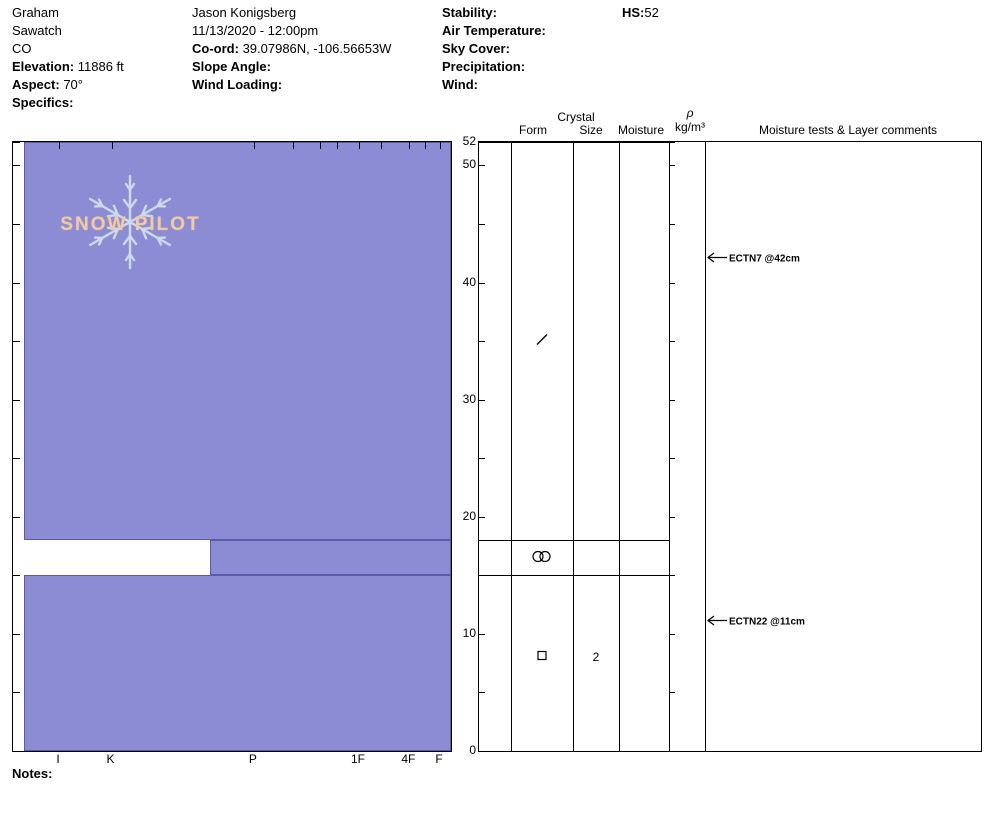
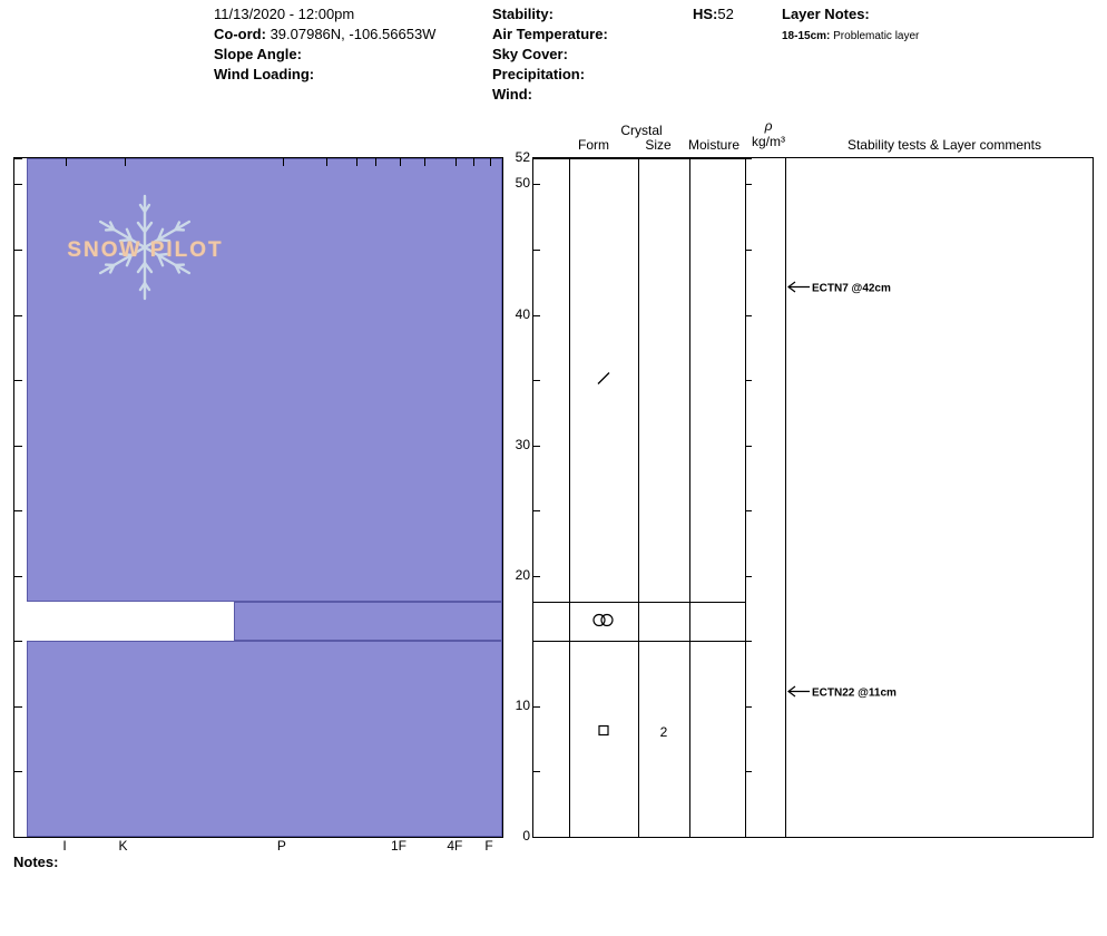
- Graham
- Sawatch
- CO
- Elevation: 11886 ft
- Aspect: 70°
- Specifics:
- Jason Konigsberg
  11/13/2020 - 12:00pm
  Co-ord: 39.07986N, -106.56653W
  Slope Angle:
  Wind Loading:
  Stability:
  Air Temperature:
  Sky Cover:
  Precipitation:
  Wind:
  HS:52
+ Layer Notes:
+ 18-15cm: Problematic layer
  Form
  Crystal
  Size
  Moisture
  ρ
  kg/m³
- Moisture tests & Layer comments
+ Stability tests & Layer comments
  SNOW PILOT
  I
  K
  P
  1F
  4F
  F
  52
  50
  40
  30
  20
  10
  0
  2
  ECTN7 @42cm
  ECTN22 @11cm
  Notes:
